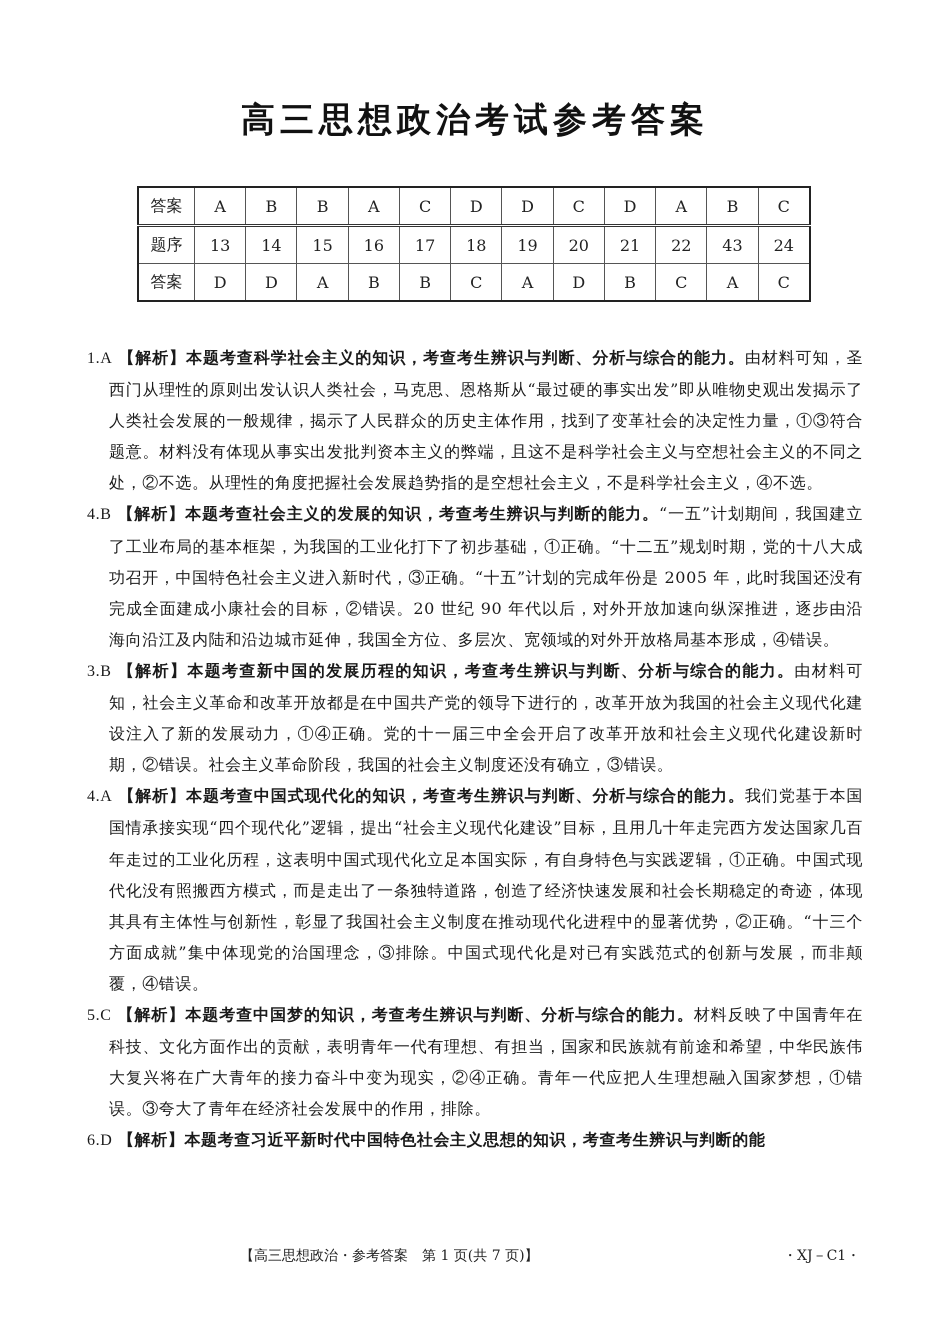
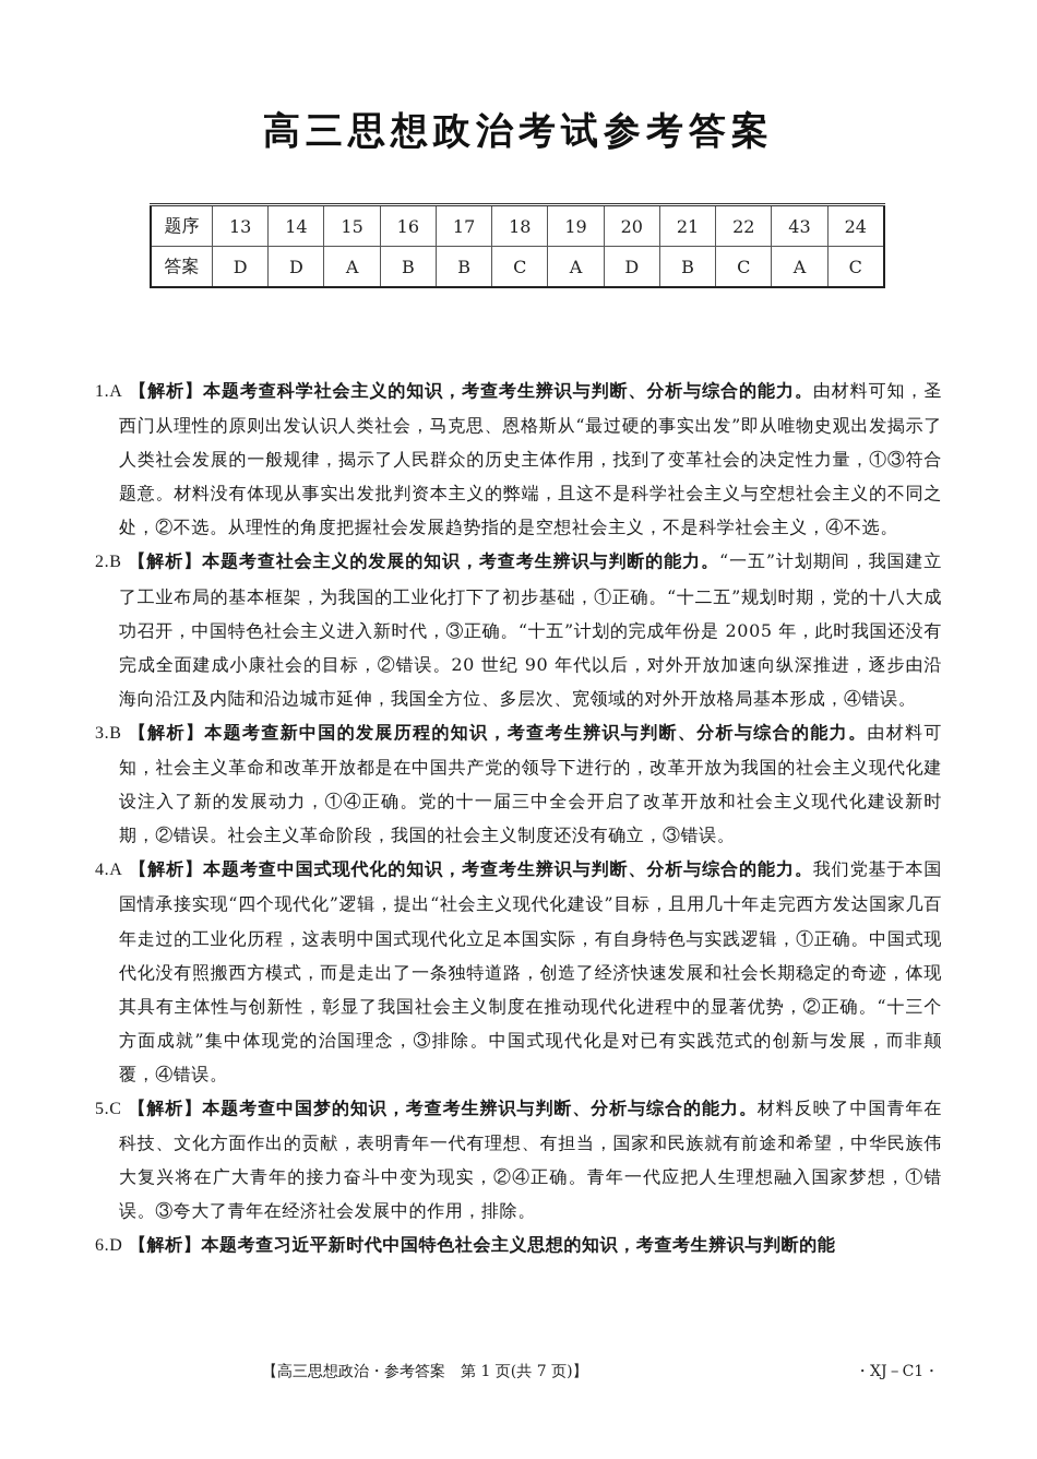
  高三思想政治考试参考答案
- 答案	A	B	B	A	C	D	D	C	D	A	B	C
  题序	13	14	15	16	17	18	19	20	21	22	43	24
  答案	D	D	A	B	B	C	A	D	B	C	A	C
  1.A 【解析】本题考查科学社会主义的知识，考查考生辨识与判断、分析与综合的能力。由材料可知，圣西门从理性的原则出发认识人类社会，马克思、恩格斯从“最过硬的事实出发”即从唯物史观出发揭示了人类社会发展的一般规律，揭示了人民群众的历史主体作用，找到了变革社会的决定性力量，①③符合题意。材料没有体现从事实出发批判资本主义的弊端，且这不是科学社会主义与空想社会主义的不同之处，②不选。从理性的角度把握社会发展趋势指的是空想社会主义，不是科学社会主义，④不选。
- 4.B 【解析】本题考查社会主义的发展的知识，考查考生辨识与判断的能力。“一五”计划期间，我国建立了工业布局的基本框架，为我国的工业化打下了初步基础，①正确。“十二五”规划时期，党的十八大成功召开，中国特色社会主义进入新时代，③正确。“十五”计划的完成年份是 2005 年，此时我国还没有完成全面建成小康社会的目标，②错误。20 世纪 90 年代以后，对外开放加速向纵深推进，逐步由沿海向沿江及内陆和沿边城市延伸，我国全方位、多层次、宽领域的对外开放格局基本形成，④错误。
+ 2.B 【解析】本题考查社会主义的发展的知识，考查考生辨识与判断的能力。“一五”计划期间，我国建立了工业布局的基本框架，为我国的工业化打下了初步基础，①正确。“十二五”规划时期，党的十八大成功召开，中国特色社会主义进入新时代，③正确。“十五”计划的完成年份是 2005 年，此时我国还没有完成全面建成小康社会的目标，②错误。20 世纪 90 年代以后，对外开放加速向纵深推进，逐步由沿海向沿江及内陆和沿边城市延伸，我国全方位、多层次、宽领域的对外开放格局基本形成，④错误。
  3.B 【解析】本题考查新中国的发展历程的知识，考查考生辨识与判断、分析与综合的能力。由材料可知，社会主义革命和改革开放都是在中国共产党的领导下进行的，改革开放为我国的社会主义现代化建设注入了新的发展动力，①④正确。党的十一届三中全会开启了改革开放和社会主义现代化建设新时期，②错误。社会主义革命阶段，我国的社会主义制度还没有确立，③错误。
  4.A 【解析】本题考查中国式现代化的知识，考查考生辨识与判断、分析与综合的能力。我们党基于本国国情承接实现“四个现代化”逻辑，提出“社会主义现代化建设”目标，且用几十年走完西方发达国家几百年走过的工业化历程，这表明中国式现代化立足本国实际，有自身特色与实践逻辑，①正确。中国式现代化没有照搬西方模式，而是走出了一条独特道路，创造了经济快速发展和社会长期稳定的奇迹，体现其具有主体性与创新性，彰显了我国社会主义制度在推动现代化进程中的显著优势，②正确。“十三个方面成就”集中体现党的治国理念，③排除。中国式现代化是对已有实践范式的创新与发展，而非颠覆，④错误。
  5.C 【解析】本题考查中国梦的知识，考查考生辨识与判断、分析与综合的能力。材料反映了中国青年在科技、文化方面作出的贡献，表明青年一代有理想、有担当，国家和民族就有前途和希望，中华民族伟大复兴将在广大青年的接力奋斗中变为现实，②④正确。青年一代应把人生理想融入国家梦想，①错误。③夸大了青年在经济社会发展中的作用，排除。
  6.D 【解析】本题考查习近平新时代中国特色社会主义思想的知识，考查考生辨识与判断的能
  【高三思想政治・参考答案 第 1 页(共 7 页)】
  ・XJ－C1・
